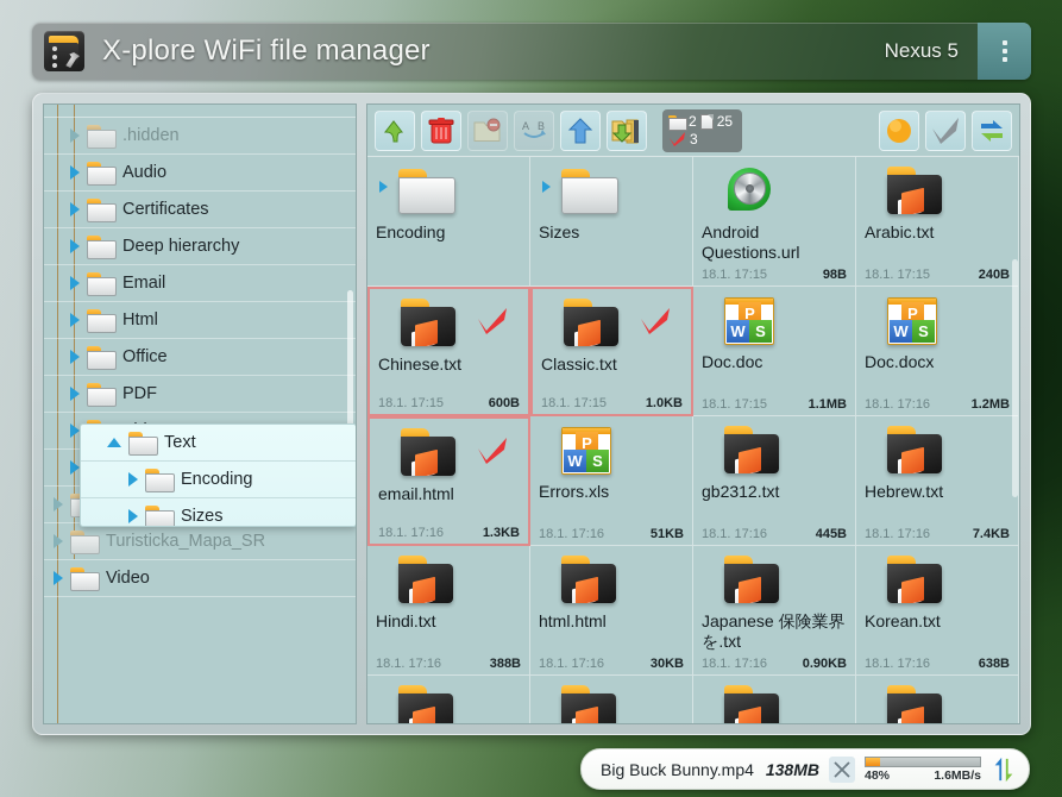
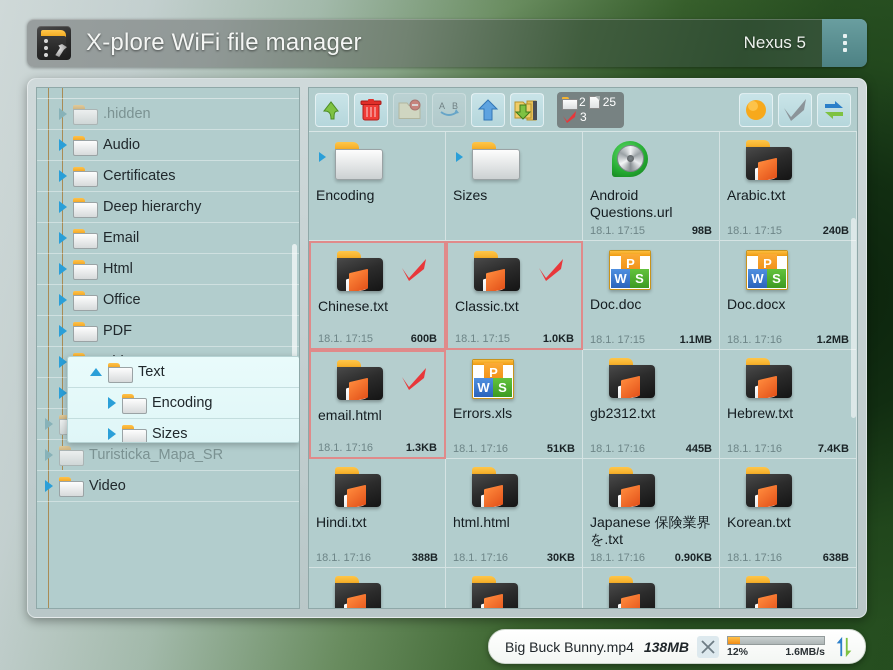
  X-plore WiFi file manager
  Nexus 5
  .hidden
  Audio
  Certificates
  Deep hierarchy
  Email
  Html
  Office
  PDF
  Turisticka_Mapa_SR
  Video
  Text
  Encoding
  Sizes
  A
  B
  2
  25
  3
  Encoding
  Sizes
  Android Questions.url
  18.1. 17:15
  98B
  Arabic.txt
  18.1. 17:15
  240B
  Chinese.txt
  18.1. 17:15
  600B
  Classic.txt
  18.1. 17:15
  1.0KB
  P
  W
  S
  Doc.doc
  18.1. 17:15
  1.1MB
  P
  W
  S
  Doc.docx
  18.1. 17:16
  1.2MB
  email.html
  18.1. 17:16
  1.3KB
  P
  W
  S
  Errors.xls
  18.1. 17:16
  51KB
  gb2312.txt
  18.1. 17:16
  445B
  Hebrew.txt
  18.1. 17:16
  7.4KB
  Hindi.txt
  18.1. 17:16
  388B
  html.html
  18.1. 17:16
  30KB
  Japanese 保険業界を.txt
  18.1. 17:16
  0.90KB
  Korean.txt
  18.1. 17:16
  638B
  Big Buck Bunny.mp4
  138MB
- 48%
+ 12%
  1.6MB/s
